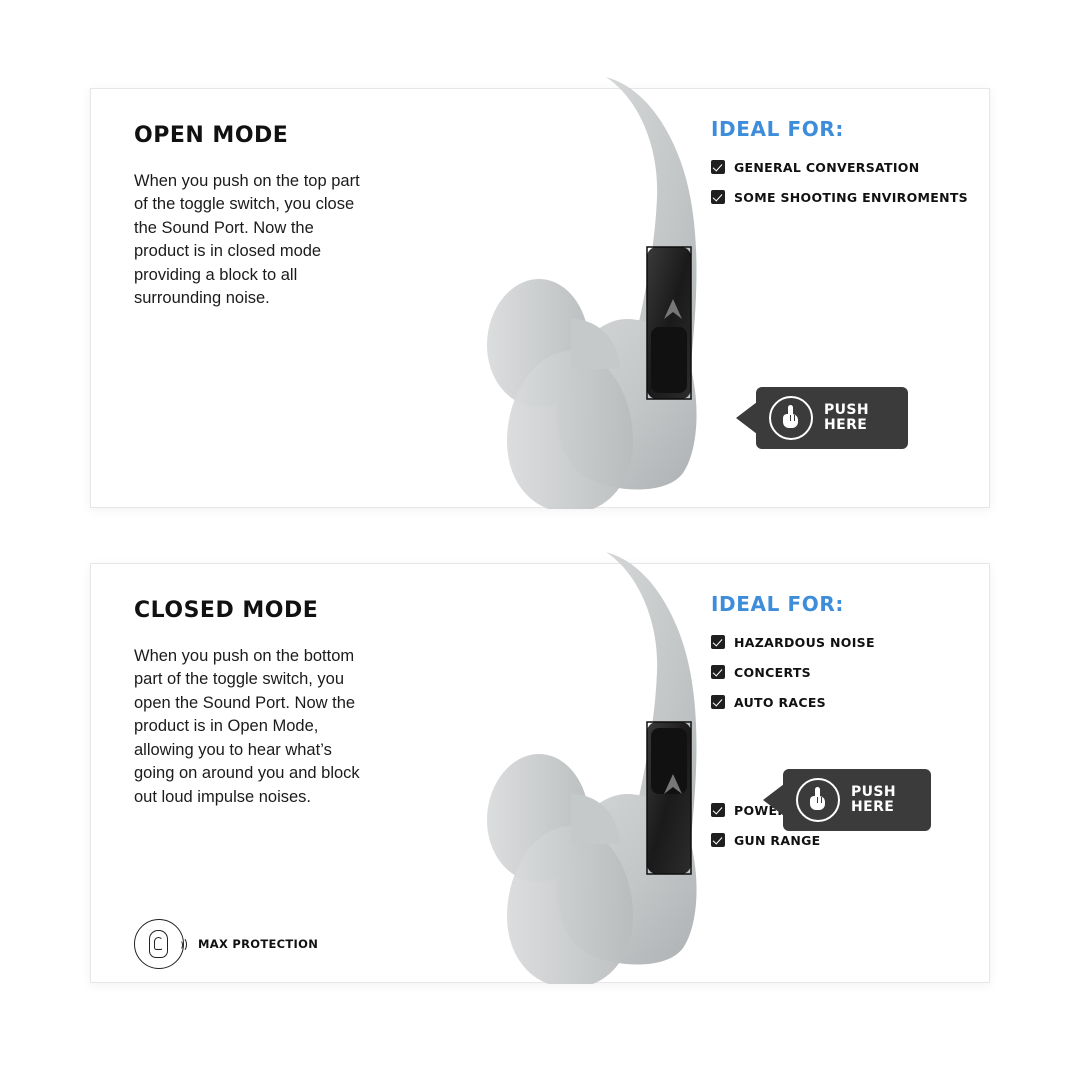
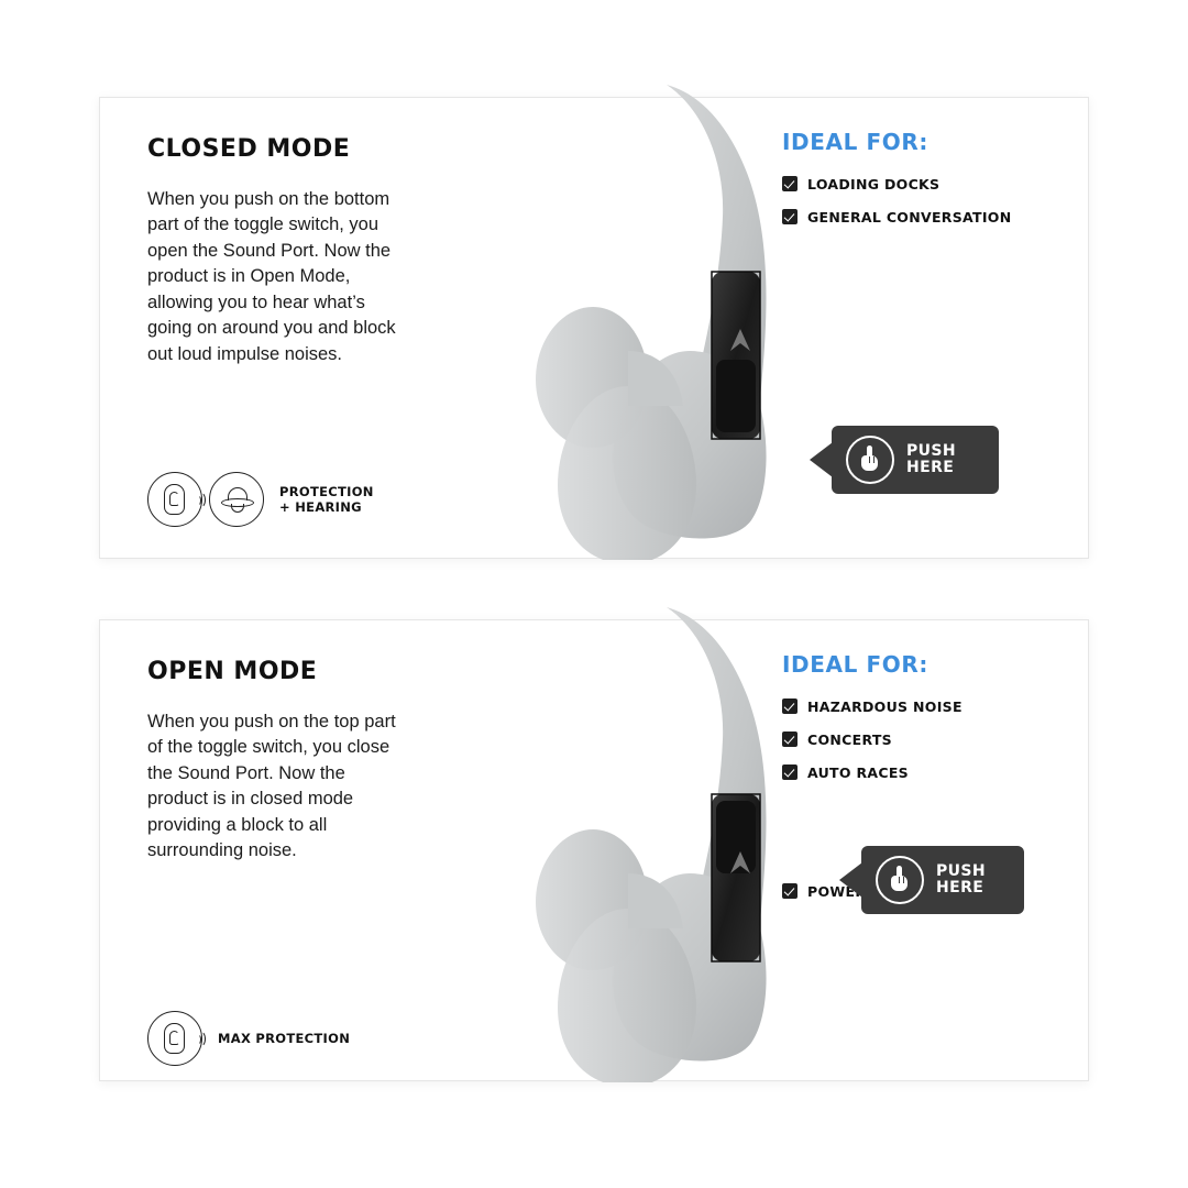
- OPEN MODE
+ CLOSED MODE
- When you push on the top part of the toggle switch, you close the Sound Port. Now the product is in closed mode providing a block to all surrounding noise.
+ When you push on the bottom part of the toggle switch, you open the Sound Port. Now the product is in Open Mode, allowing you to hear what’s going on around you and block out loud impulse noises.
+ PROTECTION
+ + HEARING
  IDEAL FOR:
+ LOADING DOCKS
  GENERAL CONVERSATION
- SOME SHOOTING ENVIROMENTS
  PUSH
  HERE
- CLOSED MODE
+ OPEN MODE
- When you push on the bottom part of the toggle switch, you open the Sound Port. Now the product is in Open Mode, allowing you to hear what’s going on around you and block out loud impulse noises.
+ When you push on the top part of the toggle switch, you close the Sound Port. Now the product is in closed mode providing a block to all surrounding noise.
  MAX PROTECTION
  IDEAL FOR:
  HAZARDOUS NOISE
  CONCERTS
  AUTO RACES
- GUN RANGE
  PUSH
  HERE
